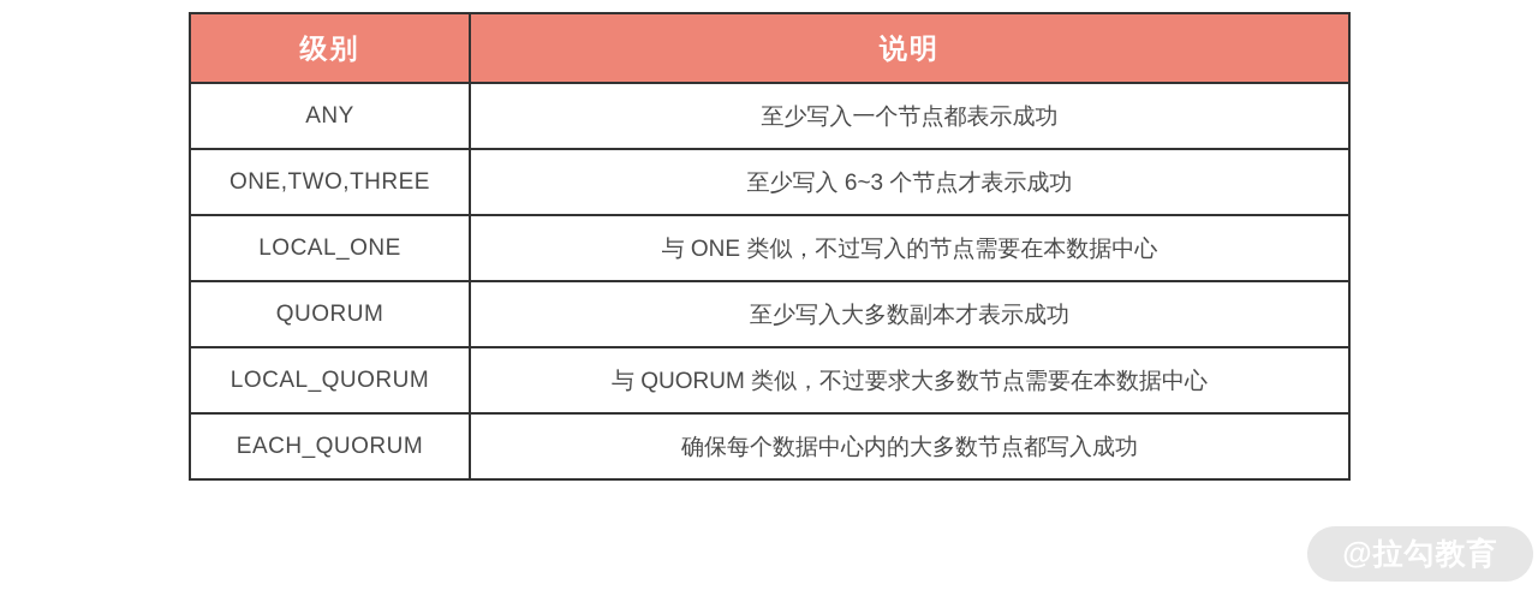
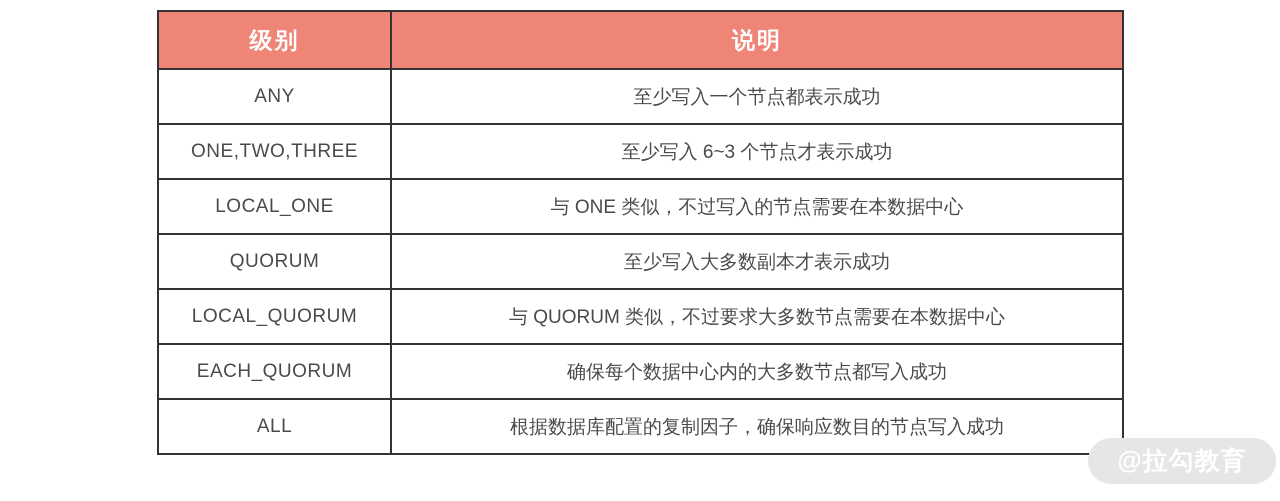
  级别	说明
  ANY	至少写入一个节点都表示成功
  ONE,TWO,THREE	至少写入 6~3 个节点才表示成功
  LOCAL_ONE	与 ONE 类似，不过写入的节点需要在本数据中心
  QUORUM	至少写入大多数副本才表示成功
  LOCAL_QUORUM	与 QUORUM 类似，不过要求大多数节点需要在本数据中心
  EACH_QUORUM	确保每个数据中心内的大多数节点都写入成功
+ ALL	根据数据库配置的复制因子，确保响应数目的节点写入成功
  @拉勾教育
